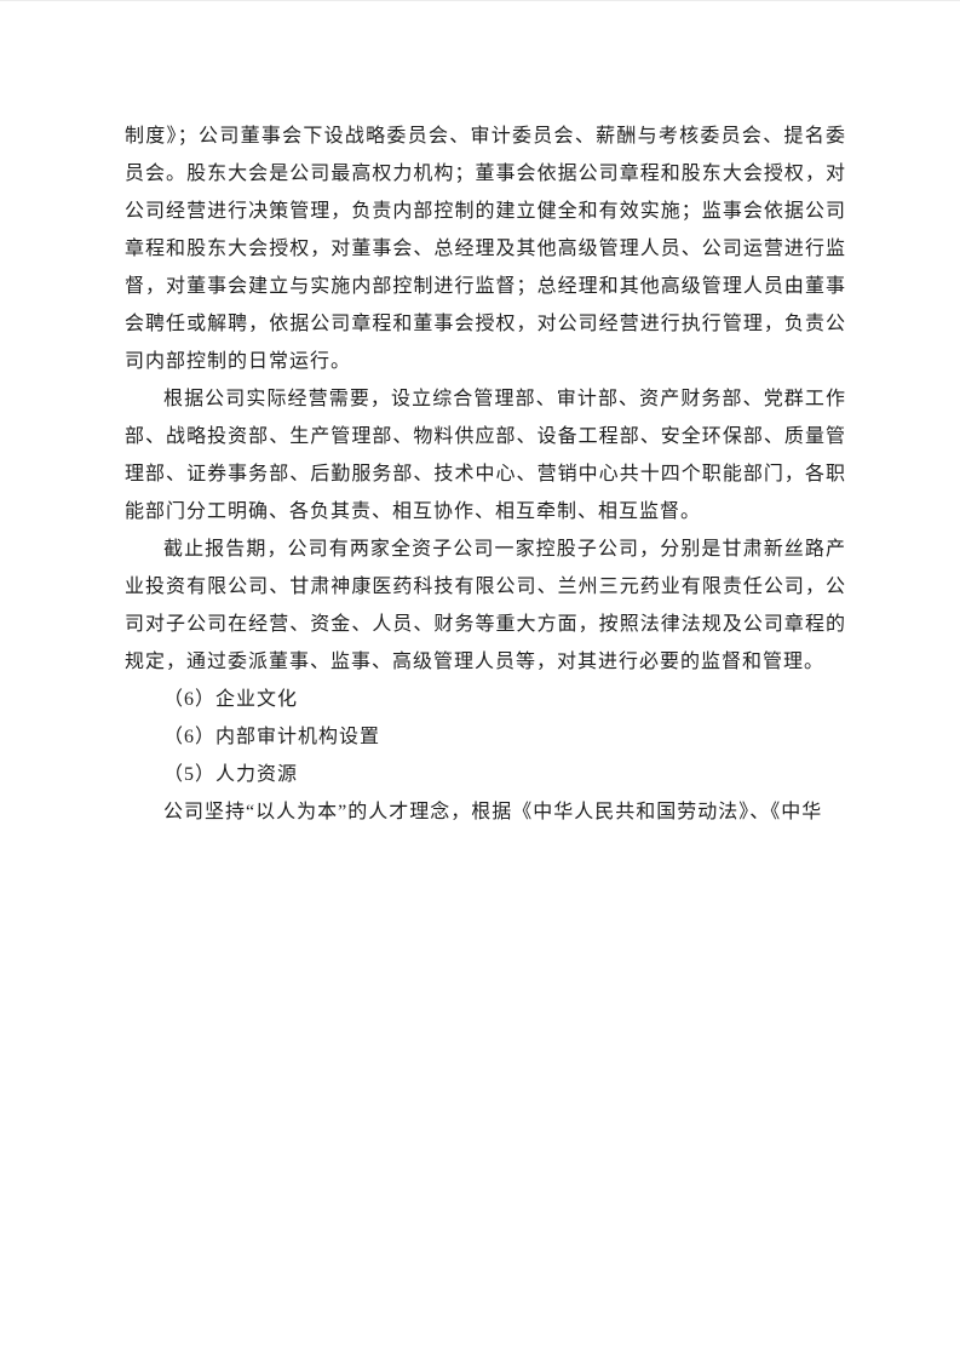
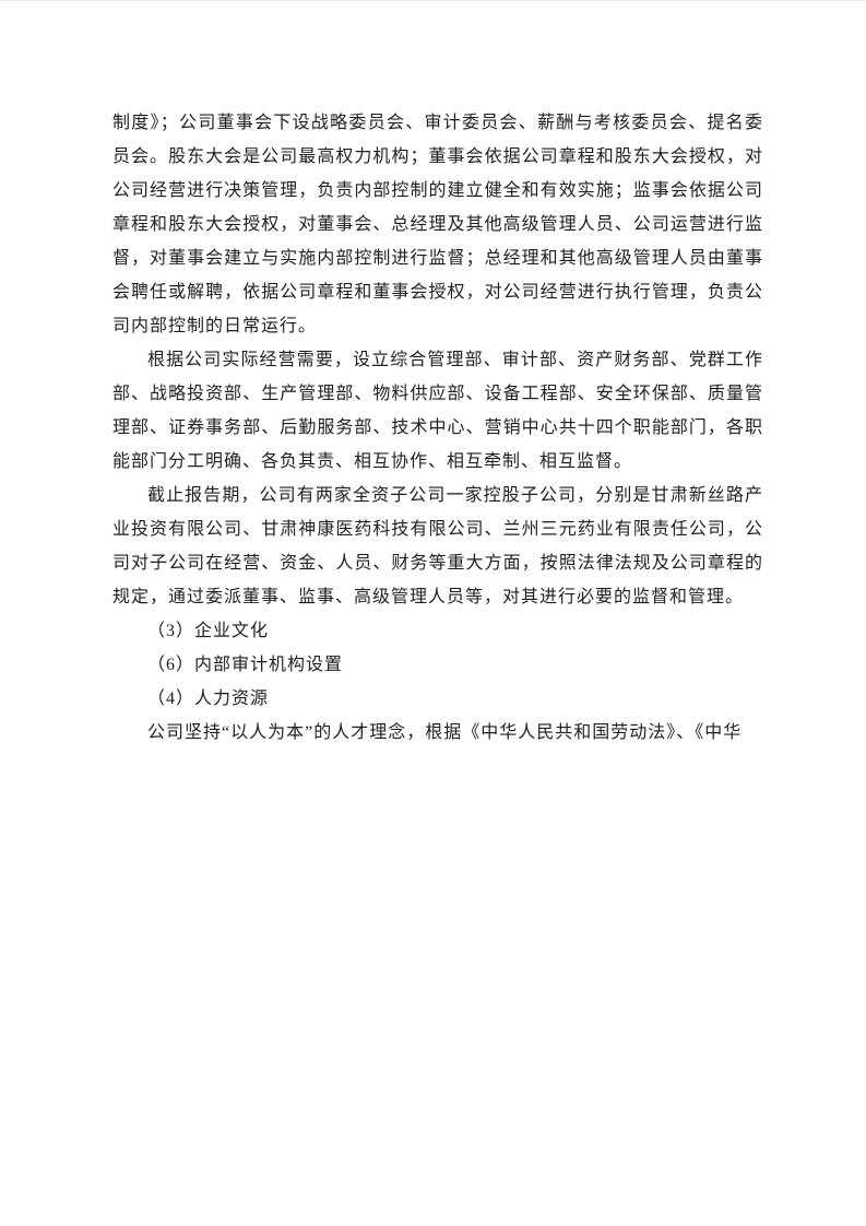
  制度》；公司董事会下设战略委员会、审计委员会、薪酬与考核委员会、提名委员会。股东大会是公司最高权力机构；董事会依据公司章程和股东大会授权，对公司经营进行决策管理，负责内部控制的建立健全和有效实施；监事会依据公司章程和股东大会授权，对董事会、总经理及其他高级管理人员、公司运营进行监督，对董事会建立与实施内部控制进行监督；总经理和其他高级管理人员由董事会聘任或解聘，依据公司章程和董事会授权，对公司经营进行执行管理，负责公司内部控制的日常运行。
  根据公司实际经营需要，设立综合管理部、审计部、资产财务部、党群工作部、战略投资部、生产管理部、物料供应部、设备工程部、安全环保部、质量管理部、证券事务部、后勤服务部、技术中心、营销中心共十四个职能部门，各职能部门分工明确、各负其责、相互协作、相互牵制、相互监督。
  截止报告期，公司有两家全资子公司一家控股子公司，分别是甘肃新丝路产业投资有限公司、甘肃神康医药科技有限公司、兰州三元药业有限责任公司，公司对子公司在经营、资金、人员、财务等重大方面，按照法律法规及公司章程的规定，通过委派董事、监事、高级管理人员等，对其进行必要的监督和管理。
- （6）企业文化
+ （3）企业文化
  （6）内部审计机构设置
- （5）人力资源
+ （4）人力资源
  公司坚持“以人为本”的人才理念，根据《中华人民共和国劳动法》、《中华
